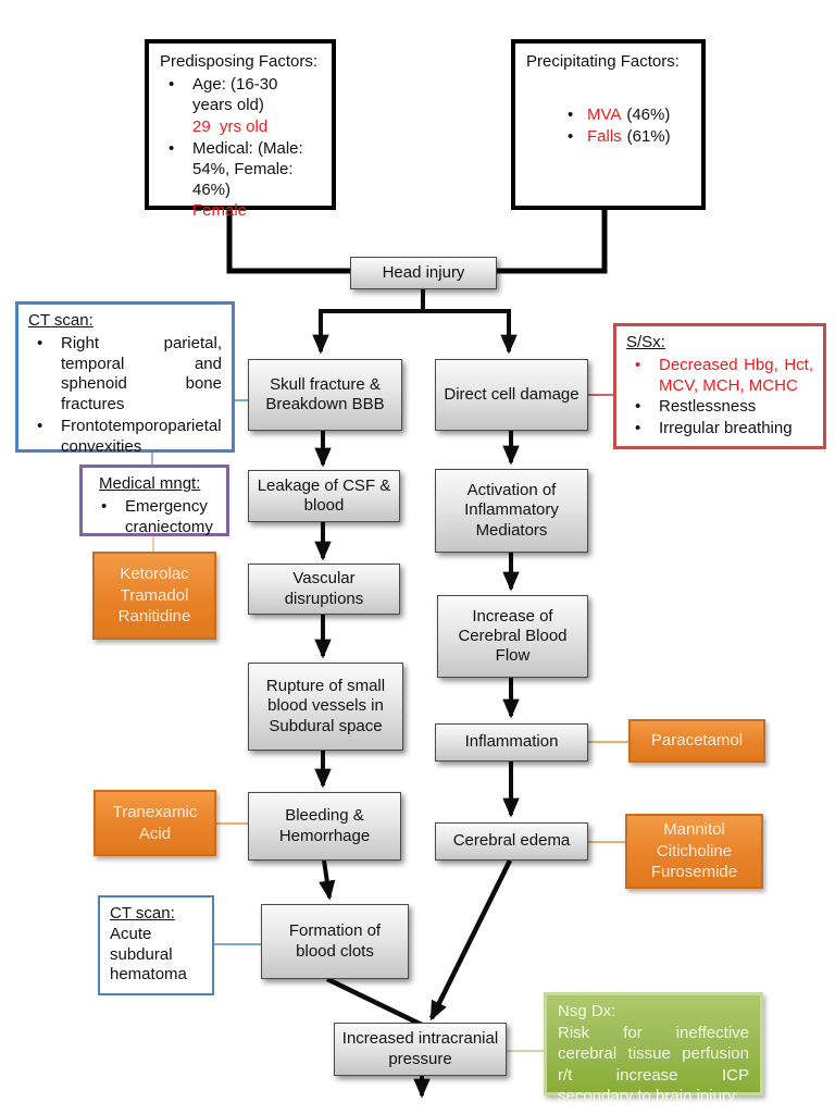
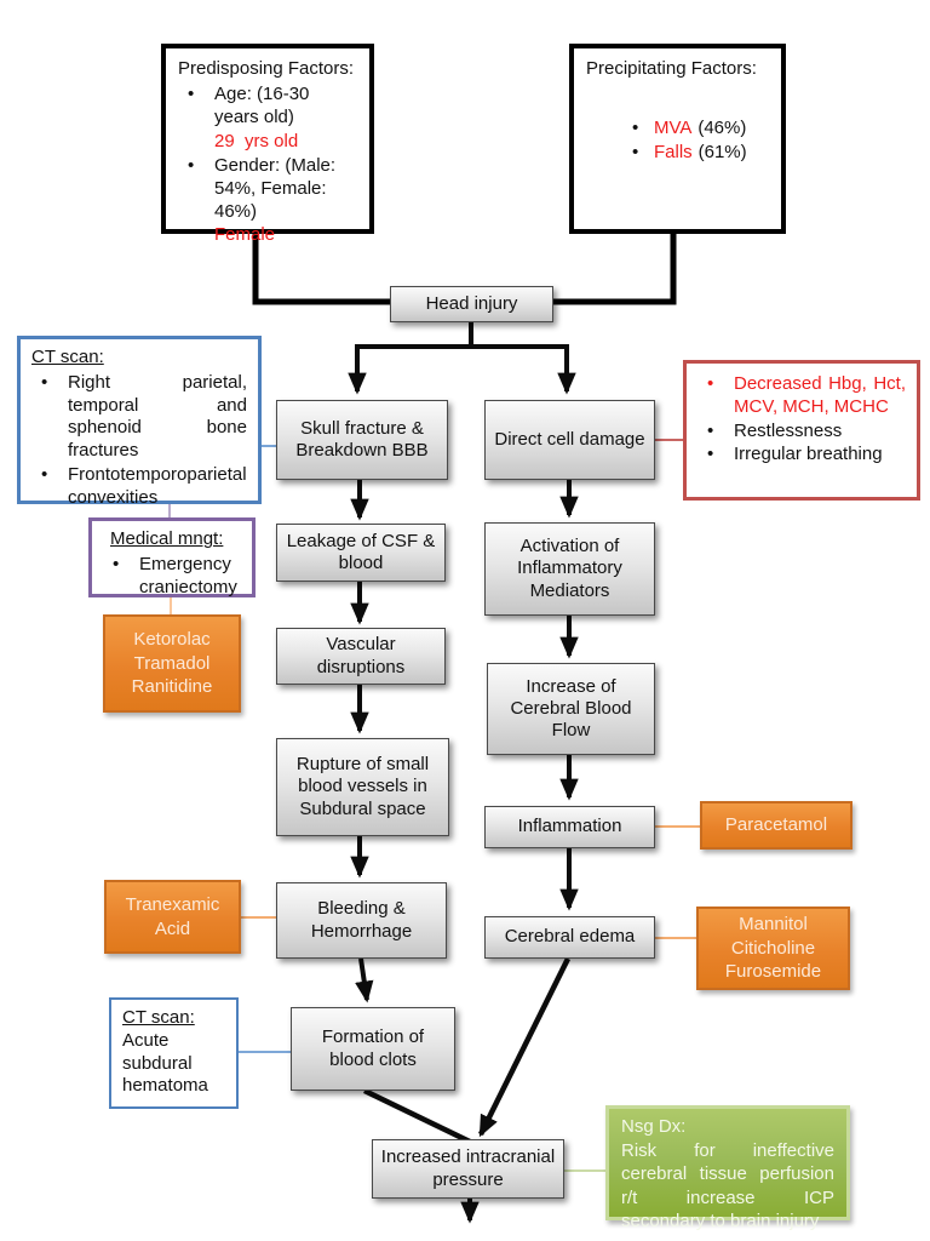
  Predisposing Factors:
  Age: (16-30 years old)
  29 yrs old
- Medical: (Male: 54%, Female: 46%)
+ Gender: (Male: 54%, Female: 46%)
  Female
  Precipitating Factors:
  MVA (46%)
  Falls (61%)
  Head injury
  CT scan:
  Right parietal, temporal and sphenoid bone fractures
  Frontotemporoparietal convexities
- S/Sx:
  Decreased Hbg, Hct, MCV, MCH, MCHC
  Restlessness
  Irregular breathing
  Skull fracture & Breakdown BBB
  Leakage of CSF & blood
  Vascular disruptions
  Rupture of small blood vessels in Subdural space
  Bleeding & Hemorrhage
  Formation of blood clots
  Direct cell damage
  Activation of Inflammatory Mediators
  Increase of Cerebral Blood Flow
  Inflammation
  Cerebral edema
  Medical mngt:
  Emergency craniectomy
  Ketorolac
  Tramadol
  Ranitidine
  Tranexamic
  Acid
  Paracetamol
  Mannitol
  Citicholine
  Furosemide
  CT scan:
  Acute subdural hematoma
  Increased intracranial pressure
  Nsg Dx:
  Risk for ineffective cerebral tissue perfusion r/t increase ICP secondary to brain injury
